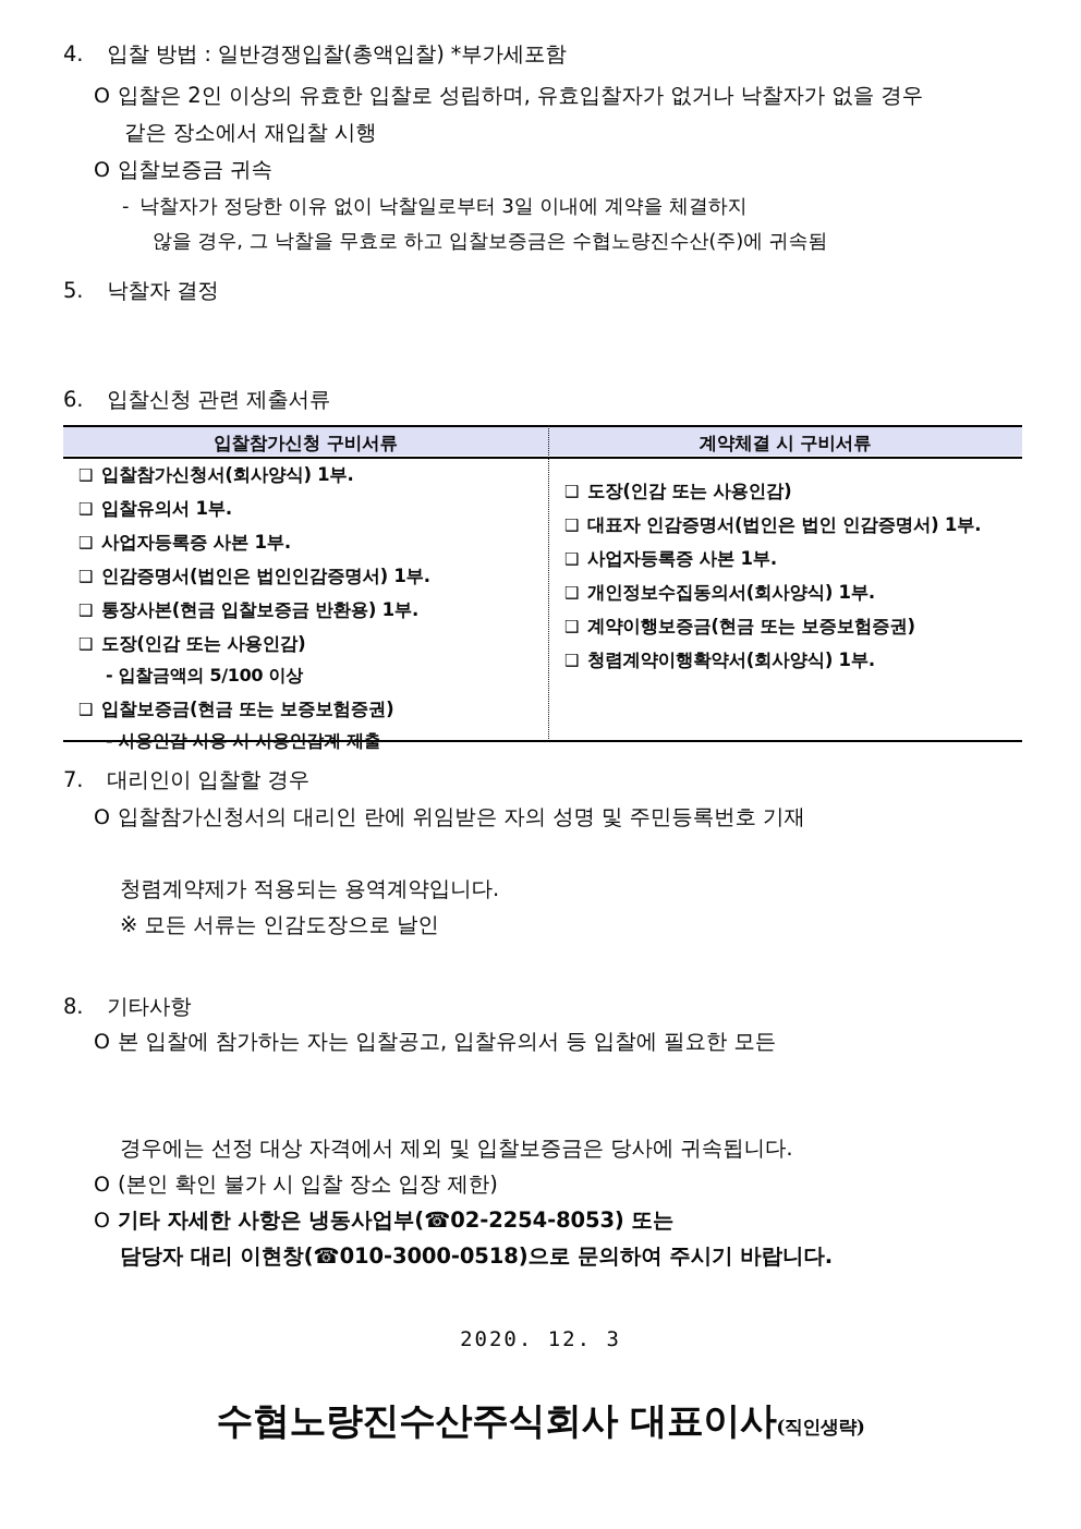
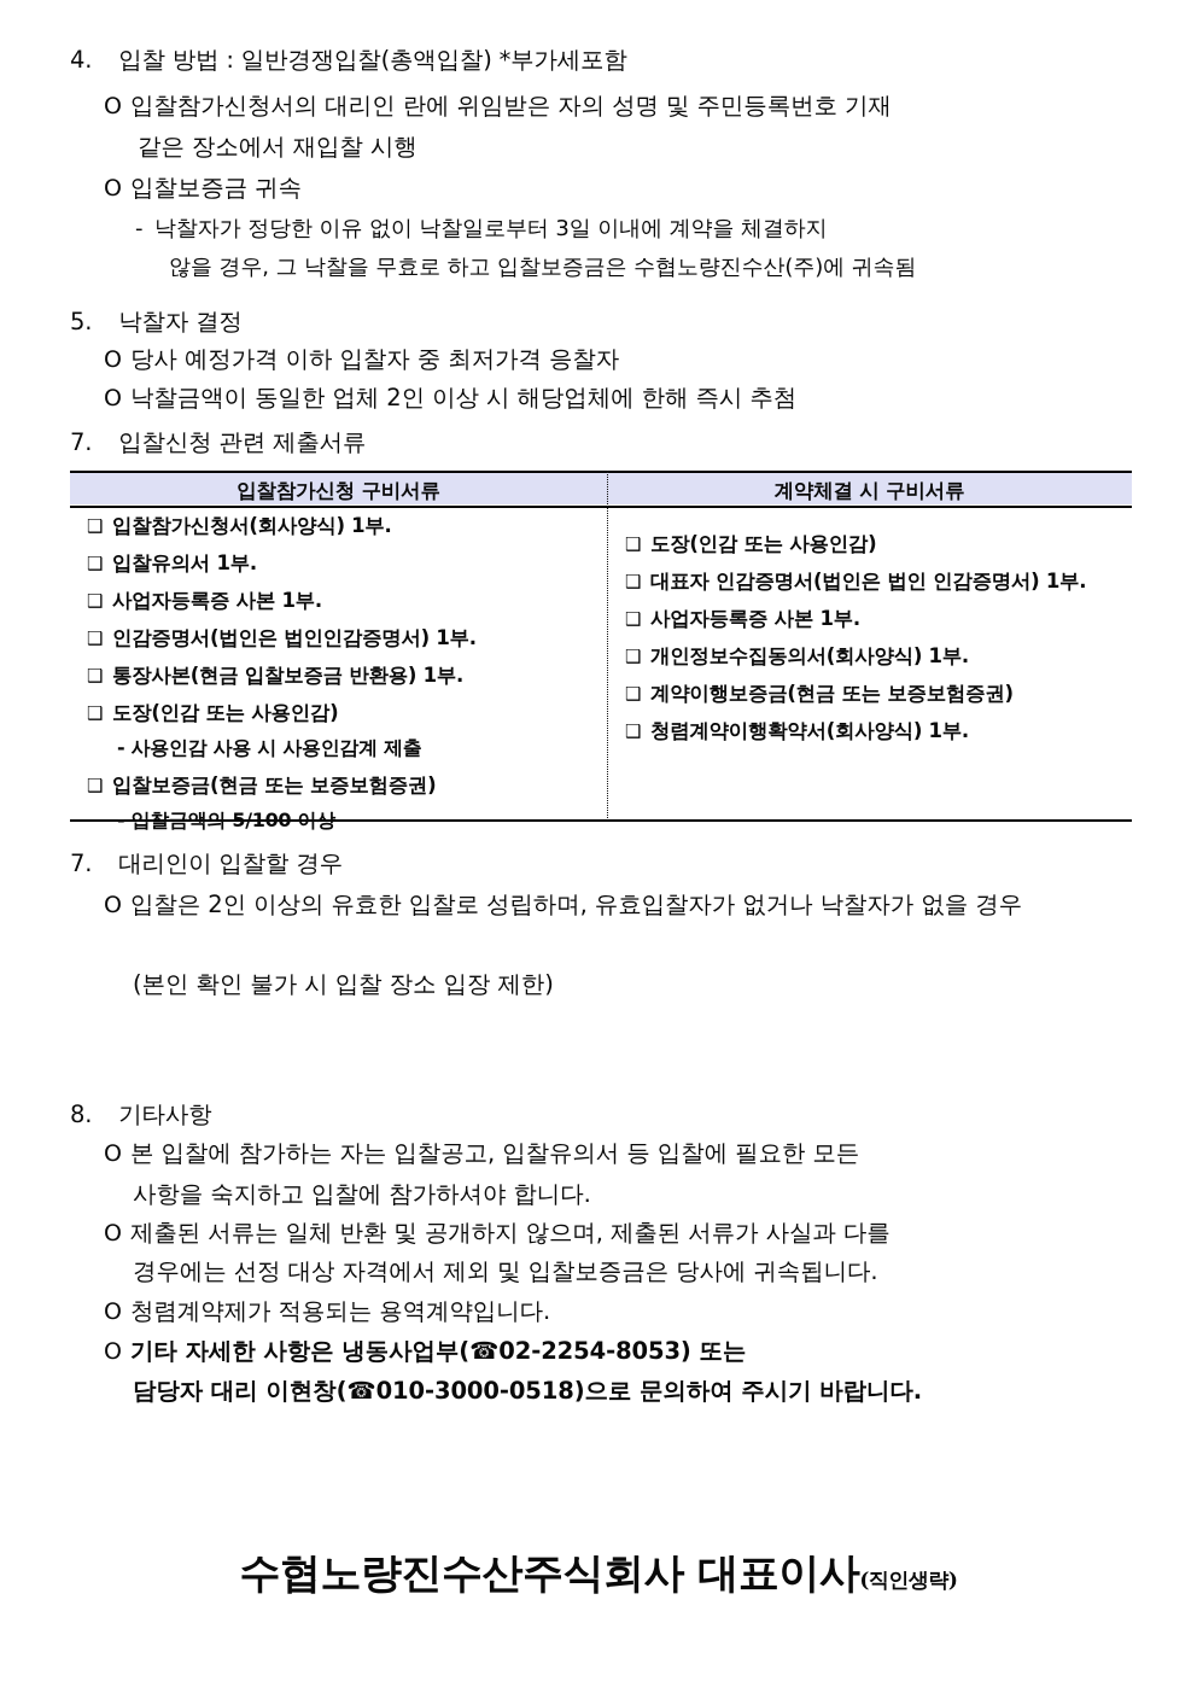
  4. 입찰 방법 : 일반경쟁입찰(총액입찰) *부가세포함
- O 입찰은 2인 이상의 유효한 입찰로 성립하며, 유효입찰자가 없거나 낙찰자가 없을 경우
+ O 입찰참가신청서의 대리인 란에 위임받은 자의 성명 및 주민등록번호 기재
  같은 장소에서 재입찰 시행
  O 입찰보증금 귀속
  - 낙찰자가 정당한 이유 없이 낙찰일로부터 3일 이내에 계약을 체결하지
  않을 경우, 그 낙찰을 무효로 하고 입찰보증금은 수협노량진수산(주)에 귀속됨
  5. 낙찰자 결정
+ O 당사 예정가격 이하 입찰자 중 최저가격 응찰자
+ O 낙찰금액이 동일한 업체 2인 이상 시 해당업체에 한해 즉시 추첨
- 6. 입찰신청 관련 제출서류
+ 7. 입찰신청 관련 제출서류
  입찰참가신청 구비서류
  계약체결 시 구비서류
  ❑ 입찰참가신청서(회사양식) 1부.
  ❑ 입찰유의서 1부.
  ❑ 사업자등록증 사본 1부.
  ❑ 인감증명서(법인은 법인인감증명서) 1부.
  ❑ 통장사본(현금 입찰보증금 반환용) 1부.
  ❑ 도장(인감 또는 사용인감)
- - 입찰금액의 5/100 이상
+ - 사용인감 사용 시 사용인감계 제출
  ❑ 입찰보증금(현금 또는 보증보험증권)
- - 사용인감 사용 시 사용인감계 제출
+ - 입찰금액의 5/100 이상
  ❑ 도장(인감 또는 사용인감)
  ❑ 대표자 인감증명서(법인은 법인 인감증명서) 1부.
  ❑ 사업자등록증 사본 1부.
  ❑ 개인정보수집동의서(회사양식) 1부.
  ❑ 계약이행보증금(현금 또는 보증보험증권)
  ❑ 청렴계약이행확약서(회사양식) 1부.
  7. 대리인이 입찰할 경우
- O 입찰참가신청서의 대리인 란에 위임받은 자의 성명 및 주민등록번호 기재
+ O 입찰은 2인 이상의 유효한 입찰로 성립하며, 유효입찰자가 없거나 낙찰자가 없을 경우
- 청렴계약제가 적용되는 용역계약입니다.
+ (본인 확인 불가 시 입찰 장소 입장 제한)
- ※ 모든 서류는 인감도장으로 날인
  8. 기타사항
  O 본 입찰에 참가하는 자는 입찰공고, 입찰유의서 등 입찰에 필요한 모든
+ 사항을 숙지하고 입찰에 참가하셔야 합니다.
+ O 제출된 서류는 일체 반환 및 공개하지 않으며, 제출된 서류가 사실과 다를
  경우에는 선정 대상 자격에서 제외 및 입찰보증금은 당사에 귀속됩니다.
- O (본인 확인 불가 시 입찰 장소 입장 제한)
+ O 청렴계약제가 적용되는 용역계약입니다.
  O 기타 자세한 사항은 냉동사업부(☎02-2254-8053) 또는
  담당자 대리 이현창(☎010-3000-0518)으로 문의하여 주시기 바랍니다.
- 2020. 12. 3
  수협노량진수산주식회사 대표이사(직인생략)
